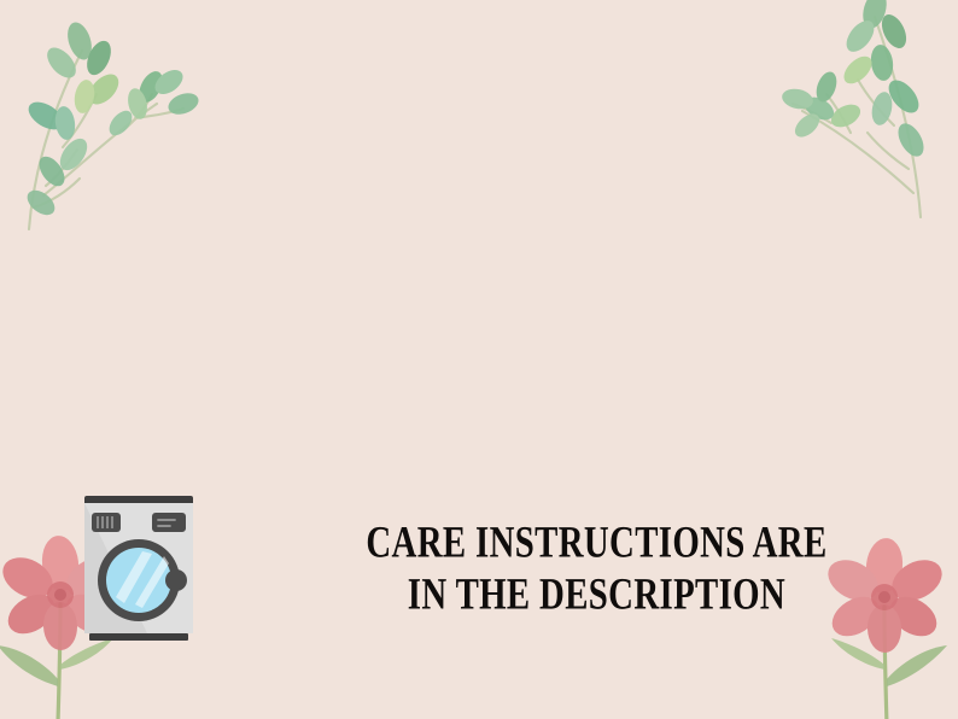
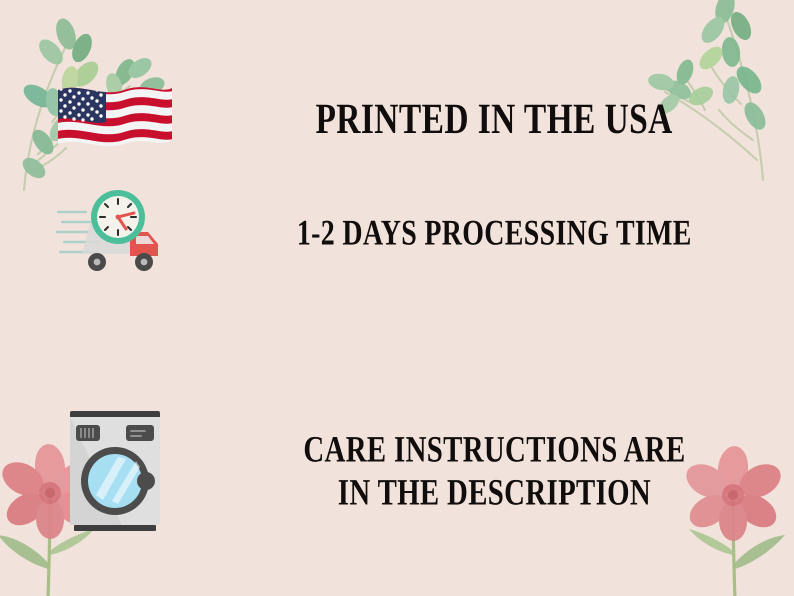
+ PRINTED IN THE USA
+ 1-2 DAYS PROCESSING TIME
  CARE INSTRUCTIONS ARE
  IN THE DESCRIPTION
